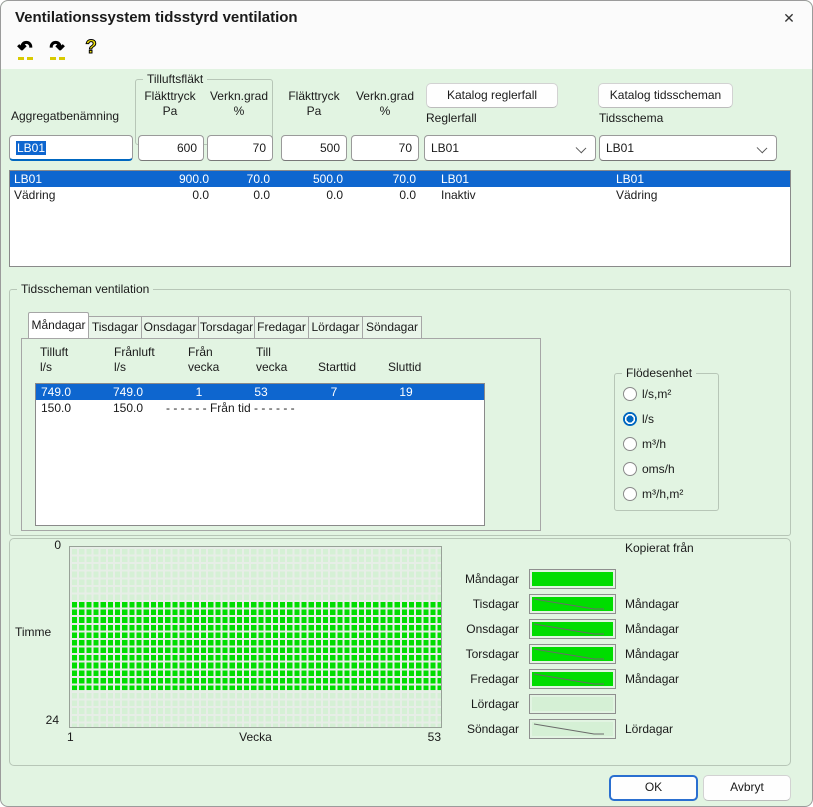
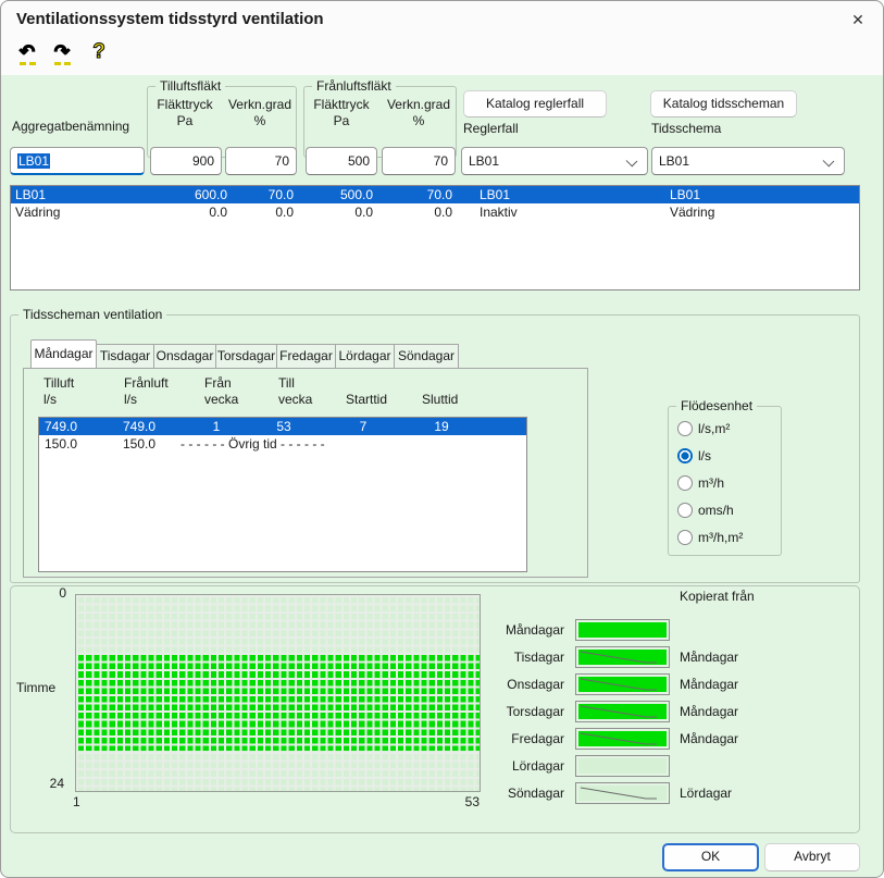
  Ventilationssystem tidsstyrd ventilation
  ✕
  ↶
  ↷
  ?
  Tilluftsfläkt
  Fläkttryck
  Pa
  Verkn.grad
  %
+ Frånluftsfläkt
  Fläkttryck
  Pa
  Verkn.grad
  %
  Katalog reglerfall
  Katalog tidsscheman
  Aggregatbenämning
  Reglerfall
  Tidsschema
  LB01
- 600
+ 900
  70
  500
  70
  LB01
  LB01
  LB01
- 900.0
+ 600.0
  70.0
  500.0
  70.0
  LB01
  LB01
  Vädring
  0.0
  0.0
  0.0
  0.0
  Inaktiv
  Vädring
  Tidsscheman ventilation
  Måndagar
  Tisdagar
  Onsdagar
  Torsdagar
  Fredagar
  Lördagar
  Söndagar
  Tilluft
  l/s
  Frånluft
  l/s
  Från
  vecka
  Till
  vecka
  Starttid
  Sluttid
  749.0
  749.0
  1
  53
  7
  19
  150.0
  150.0
- - - - - - - Från tid - - - - - -
+ - - - - - - Övrig tid - - - - - -
  Flödesenhet
  l/s,m²
  l/s
  m³/h
  oms/h
  m³/h,m²
  0
  Timme
  24
  1
- Vecka
  53
  Kopierat från
  Måndagar
  Tisdagar
  Måndagar
  Onsdagar
  Måndagar
  Torsdagar
  Måndagar
  Fredagar
  Måndagar
  Lördagar
  Söndagar
  Lördagar
  OK
  Avbryt
